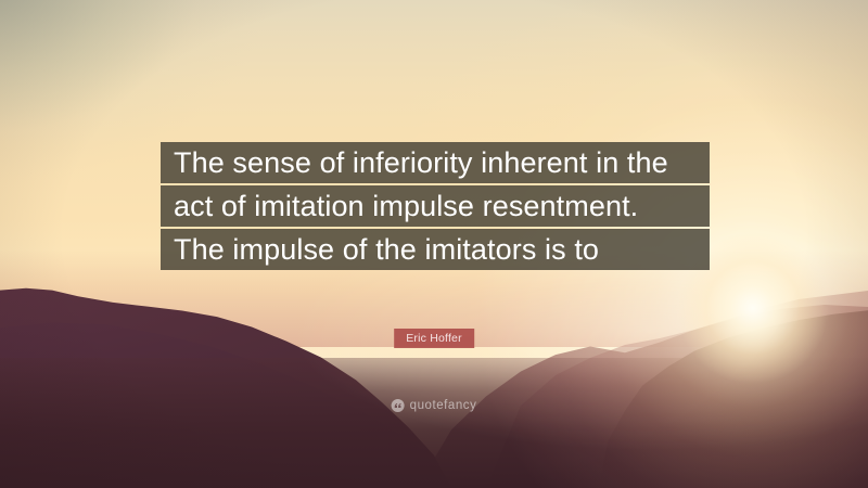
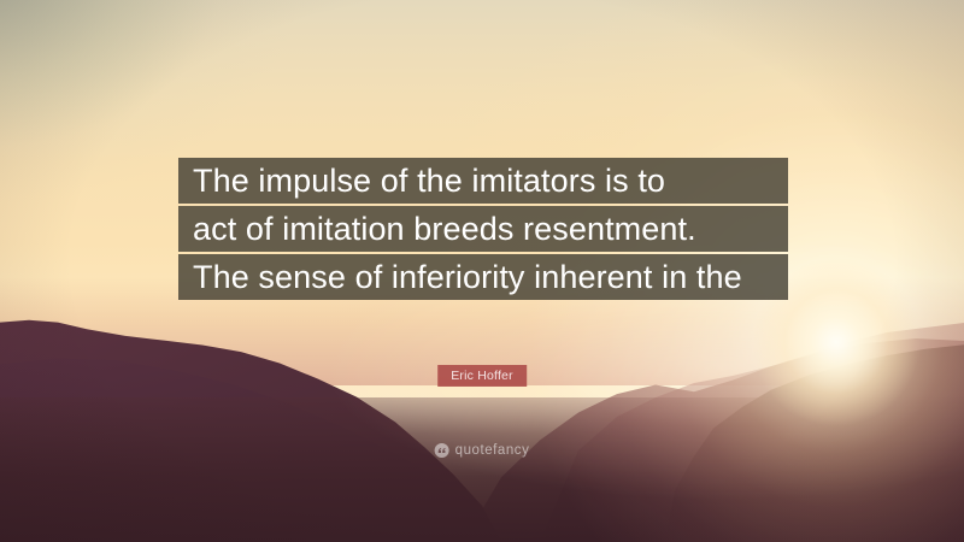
- The sense of inferiority inherent in the
+ The impulse of the imitators is to
- act of imitation impulse resentment.
+ act of imitation breeds resentment.
- The impulse of the imitators is to
+ The sense of inferiority inherent in the
  Eric Hoffer
  quotefancy
